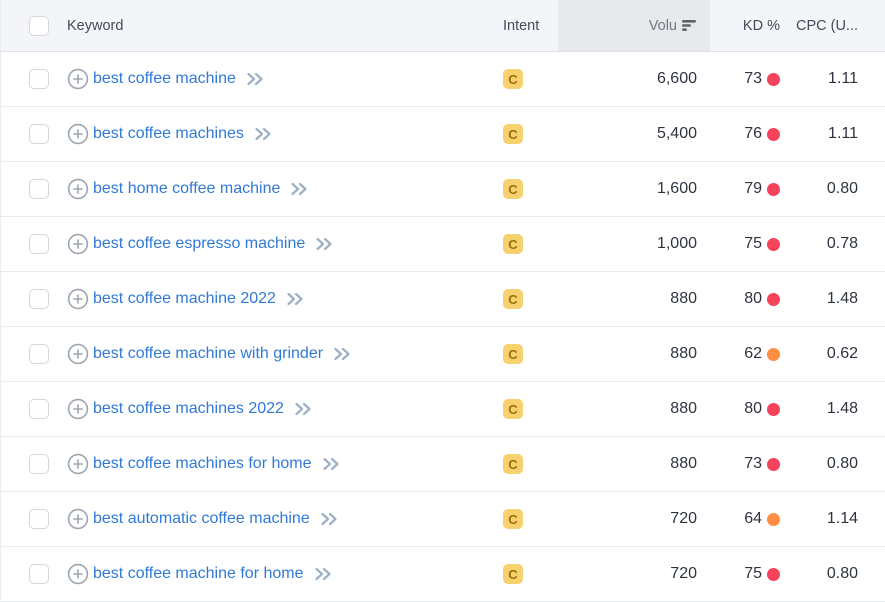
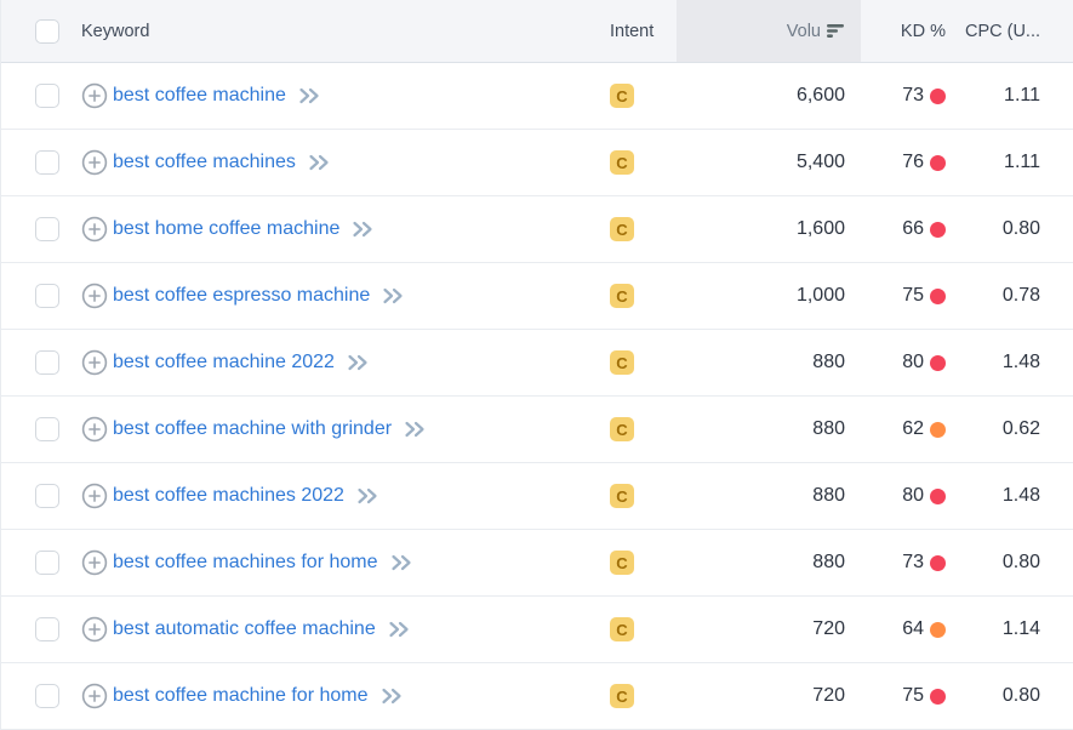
  Keyword
  Intent
  Volu
  KD %
  CPC (U...
  best coffee machine
  C
  6,600
  73
  1.11
  best coffee machines
  C
  5,400
  76
  1.11
  best home coffee machine
  C
  1,600
- 79
+ 66
  0.80
  best coffee espresso machine
  C
  1,000
  75
  0.78
  best coffee machine 2022
  C
  880
  80
  1.48
  best coffee machine with grinder
  C
  880
  62
  0.62
  best coffee machines 2022
  C
  880
  80
  1.48
  best coffee machines for home
  C
  880
  73
  0.80
  best automatic coffee machine
  C
  720
  64
  1.14
  best coffee machine for home
  C
  720
  75
  0.80
